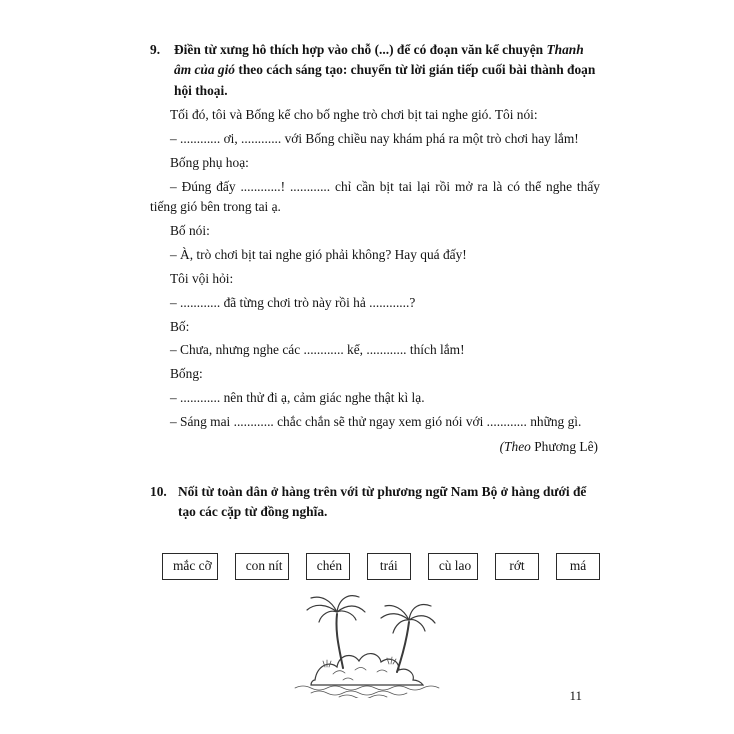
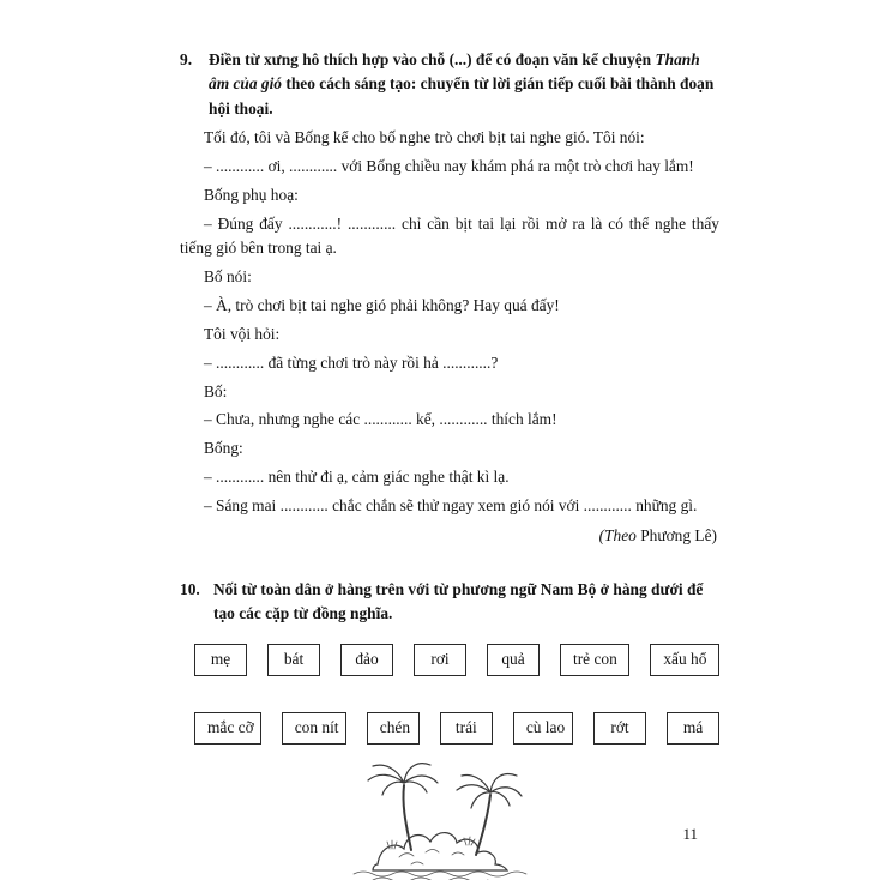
  9.
  Điền từ xưng hô thích hợp vào chỗ (...) để có đoạn văn kể chuyện Thanh âm của gió theo cách sáng tạo: chuyển từ lời gián tiếp cuối bài thành đoạn hội thoại.
  Tối đó, tôi và Bống kể cho bố nghe trò chơi bịt tai nghe gió. Tôi nói:
  – ............ ơi, ............ với Bống chiều nay khám phá ra một trò chơi hay lắm!
  Bống phụ hoạ:
  – Đúng đấy ............! ............ chỉ cần bịt tai lại rồi mở ra là có thể nghe thấy tiếng gió bên trong tai ạ.
  Bố nói:
  – À, trò chơi bịt tai nghe gió phải không? Hay quá đấy!
  Tôi vội hỏi:
  – ............ đã từng chơi trò này rồi hả ............?
  Bố:
  – Chưa, nhưng nghe các ............ kể, ............ thích lắm!
  Bống:
  – ............ nên thử đi ạ, cảm giác nghe thật kì lạ.
  – Sáng mai ............ chắc chắn sẽ thử ngay xem gió nói với ............ những gì.
  (Theo Phương Lê)
  10.
  Nối từ toàn dân ở hàng trên với từ phương ngữ Nam Bộ ở hàng dưới để tạo các cặp từ đồng nghĩa.
+ mẹ
+ bát
+ đảo
+ rơi
+ quả
+ trẻ con
+ xấu hổ
  mắc cỡ
  con nít
  chén
  trái
  cù lao
  rớt
  má
  11
